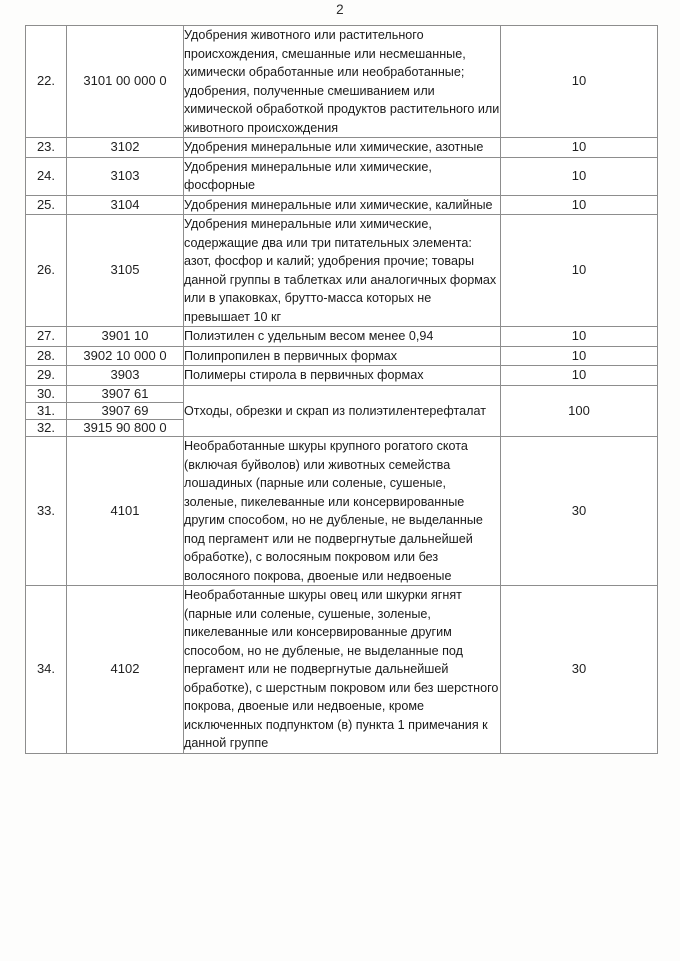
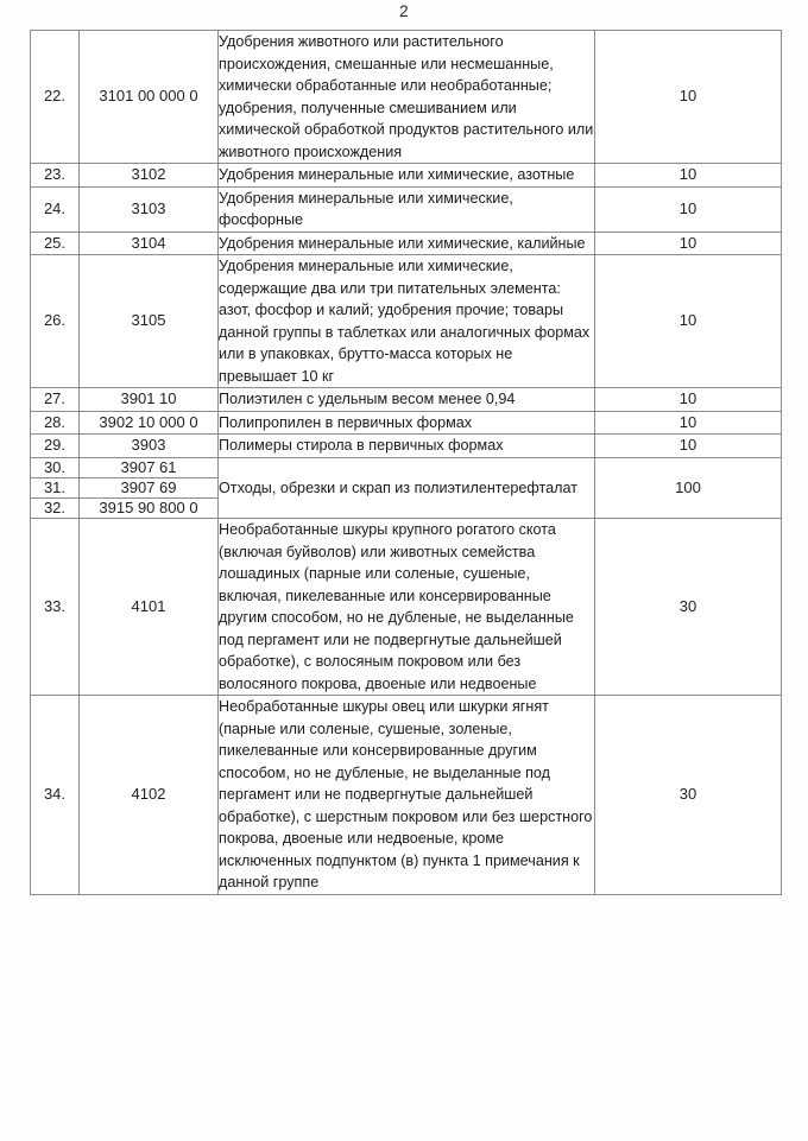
  2
  22.	3101 00 000 0	Удобрения животного или растительного происхождения, смешанные или несмешанные, химически обработанные или необработанные; удобрения, полученные смешиванием или химической обработкой продуктов растительного или животного происхождения	10
  23.	3102	Удобрения минеральные или химические, азотные	10
  24.	3103	Удобрения минеральные или химические, фосфорные	10
  25.	3104	Удобрения минеральные или химические, калийные	10
  26.	3105	Удобрения минеральные или химические, содержащие два или три питательных элемента: азот, фосфор и калий; удобрения прочие; товары данной группы в таблетках или аналогичных формах или в упаковках, брутто-масса которых не превышает 10 кг	10
  27.	3901 10	Полиэтилен с удельным весом менее 0,94	10
  28.	3902 10 000 0	Полипропилен в первичных формах	10
  29.	3903	Полимеры стирола в первичных формах	10
  30.	3907 61	Отходы, обрезки и скрап из полиэтилентерефталат	100
  31.	3907 69
  32.	3915 90 800 0
- 33.	4101	Необработанные шкуры крупного рогатого скота (включая буйволов) или животных семейства лошадиных (парные или соленые, сушеные, золеные, пикелеванные или консервированные другим способом, но не дубленые, не выделанные под пергамент или не подвергнутые дальнейшей обработке), с волосяным покровом или без волосяного покрова, двоеные или недвоеные	30
+ 33.	4101	Необработанные шкуры крупного рогатого скота (включая буйволов) или животных семейства лошадиных (парные или соленые, сушеные, включая, пикелеванные или консервированные другим способом, но не дубленые, не выделанные под пергамент или не подвергнутые дальнейшей обработке), с волосяным покровом или без волосяного покрова, двоеные или недвоеные	30
  34.	4102	Необработанные шкуры овец или шкурки ягнят (парные или соленые, сушеные, золеные, пикелеванные или консервированные другим способом, но не дубленые, не выделанные под пергамент или не подвергнутые дальнейшей обработке), с шерстным покровом или без шерстного покрова, двоеные или недвоеные, кроме исключенных подпунктом (в) пункта 1 примечания к данной группе	30
